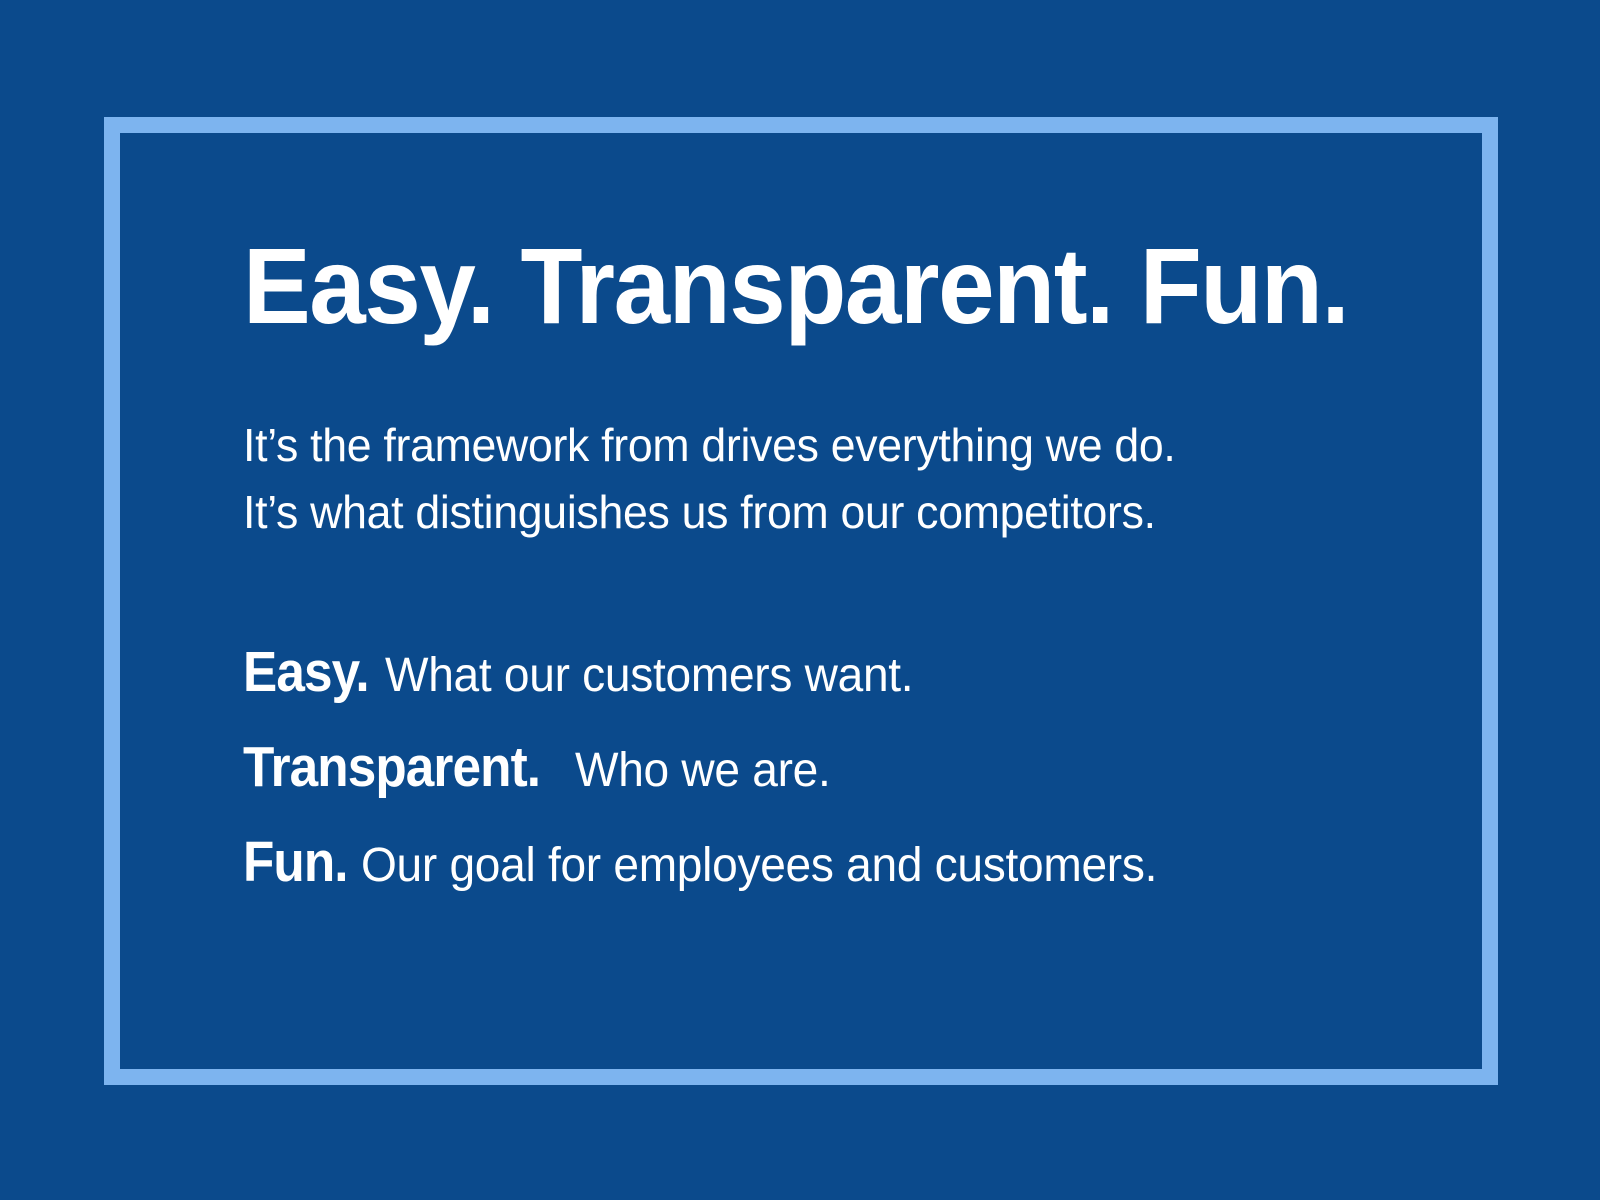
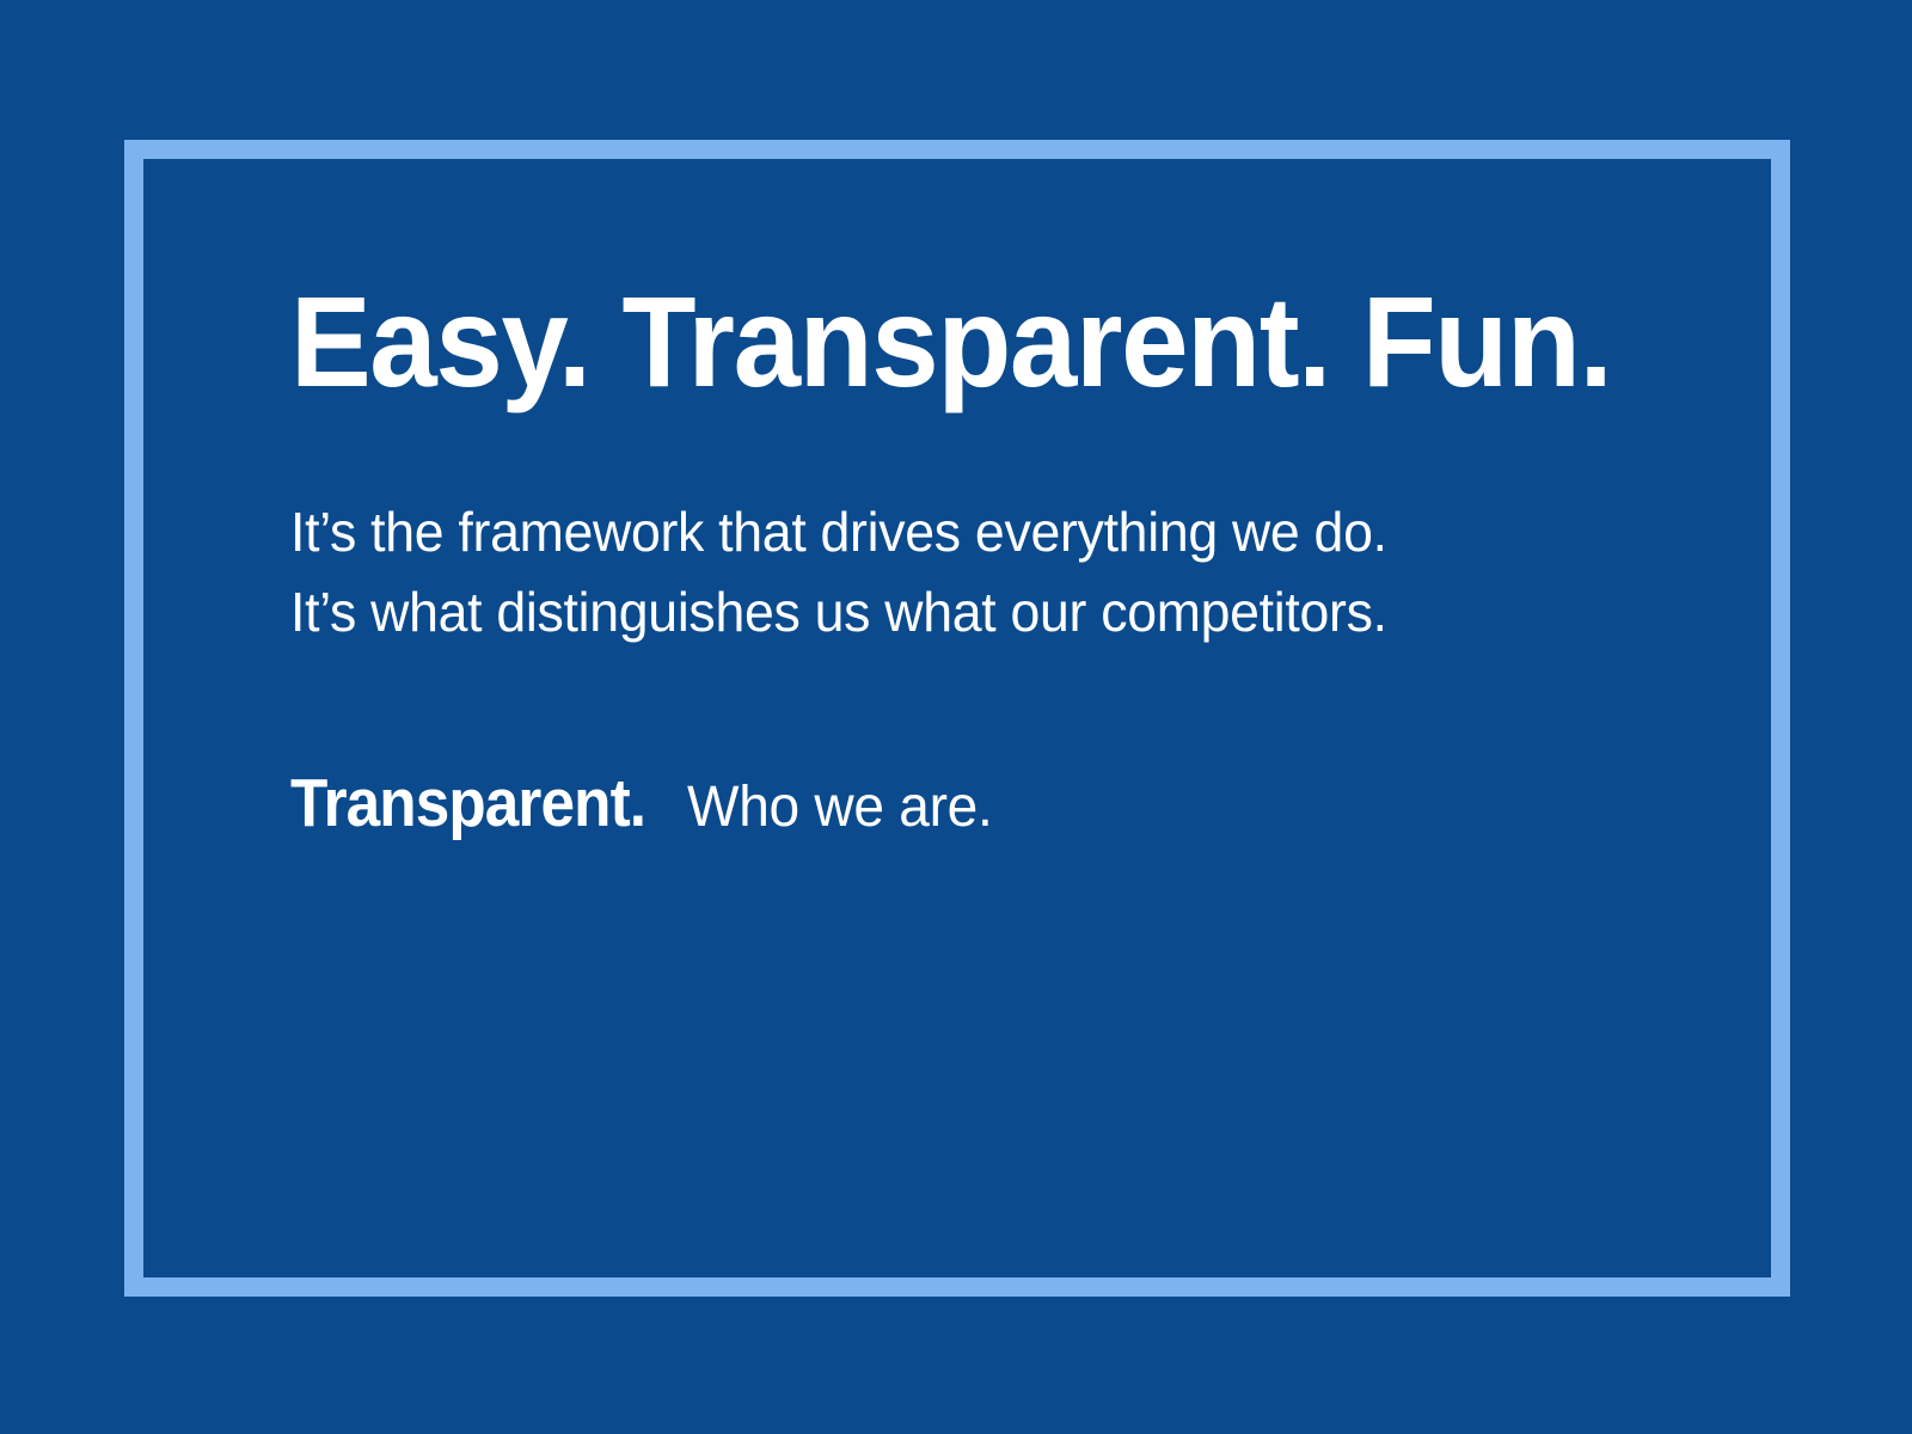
  Easy. Transparent. Fun.
- It’s the framework from drives everything we do.
+ It’s the framework that drives everything we do.
- It’s what distinguishes us from our competitors.
+ It’s what distinguishes us what our competitors.
- Easy. What our customers want.
  Transparent. Who we are.
- Fun. Our goal for employees and customers.
